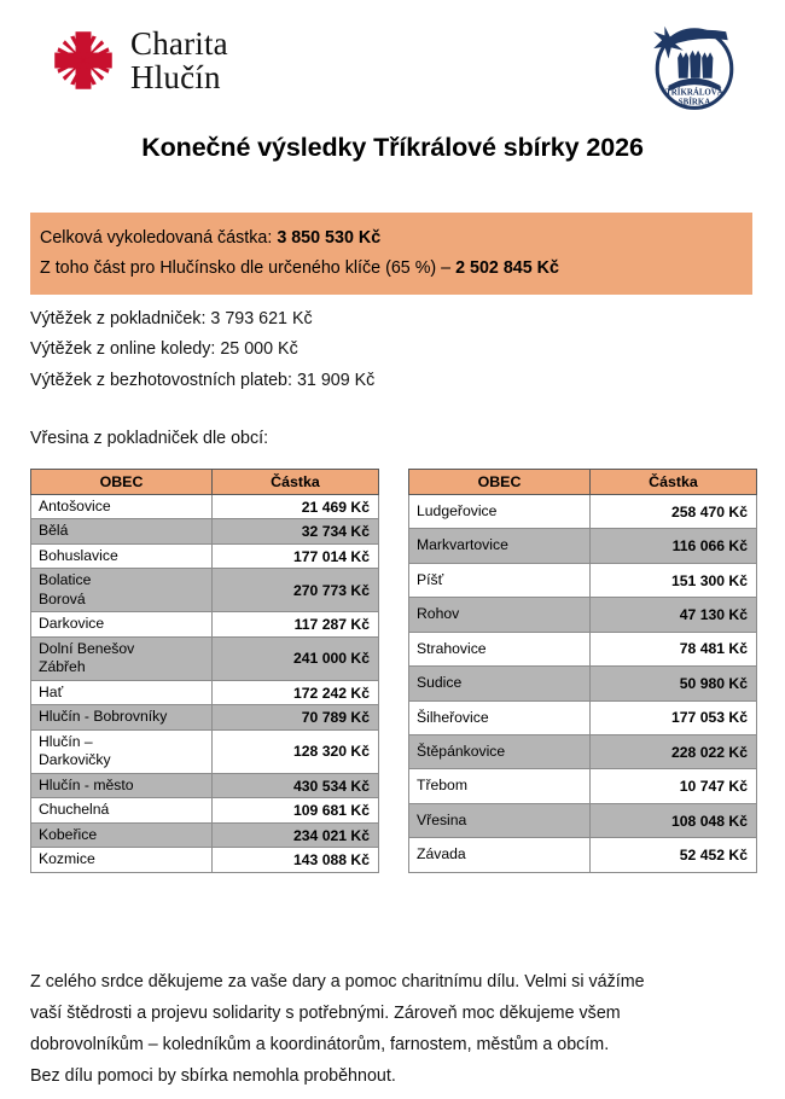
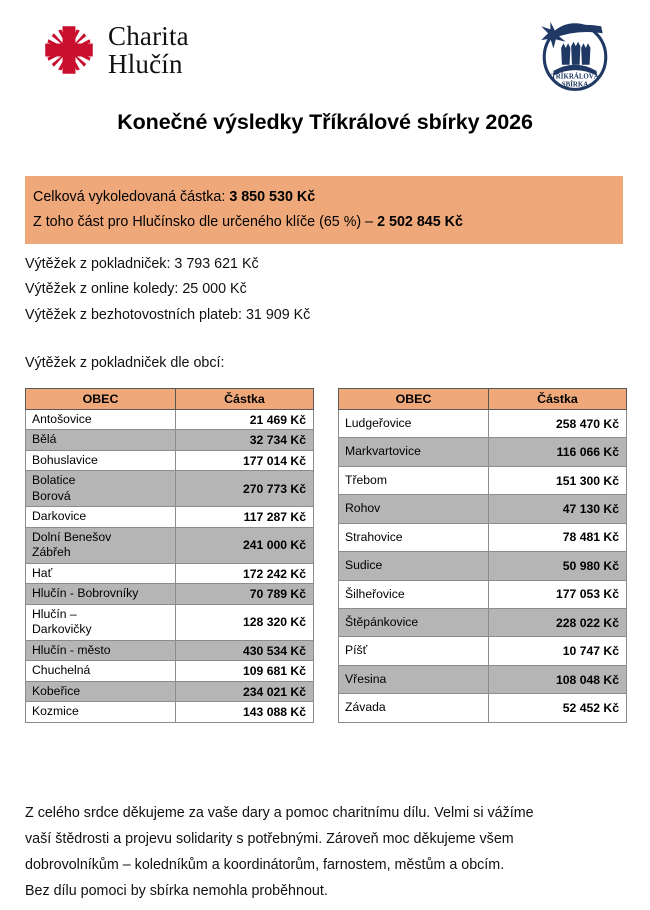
  Charita
  Hlučín
  Konečné výsledky Tříkrálové sbírky 2026
  Celková vykoledovaná částka: 3 850 530 Kč
  Z toho část pro Hlučínsko dle určeného klíče (65 %) – 2 502 845 Kč
  Výtěžek z pokladniček: 3 793 621 Kč
  Výtěžek z online koledy: 25 000 Kč
  Výtěžek z bezhotovostních plateb: 31 909 Kč
- Vřesina z pokladniček dle obcí:
+ Výtěžek z pokladniček dle obcí:
  OBEC	Částka
  Antošovice	21 469 Kč
  Bělá	32 734 Kč
  Bohuslavice	177 014 Kč
  BolaticeBorová	270 773 Kč
  Darkovice	117 287 Kč
  Dolní BenešovZábřeh	241 000 Kč
  Hať	172 242 Kč
  Hlučín - Bobrovníky	70 789 Kč
  Hlučín –Darkovičky	128 320 Kč
  Hlučín - město	430 534 Kč
  Chuchelná	109 681 Kč
  Kobeřice	234 021 Kč
  Kozmice	143 088 Kč
  OBEC	Částka
  Ludgeřovice	258 470 Kč
  Markvartovice	116 066 Kč
- Píšť	151 300 Kč
+ Třebom	151 300 Kč
  Rohov	47 130 Kč
  Strahovice	78 481 Kč
  Sudice	50 980 Kč
  Šilheřovice	177 053 Kč
  Štěpánkovice	228 022 Kč
- Třebom	10 747 Kč
+ Píšť	10 747 Kč
  Vřesina	108 048 Kč
  Závada	52 452 Kč
  Z celého srdce děkujeme za vaše dary a pomoc charitnímu dílu. Velmi si vážíme
  vaší štědrosti a projevu solidarity s potřebnými. Zároveň moc děkujeme všem
  dobrovolníkům – koledníkům a koordinátorům, farnostem, městům a obcím.
  Bez dílu pomoci by sbírka nemohla proběhnout.
